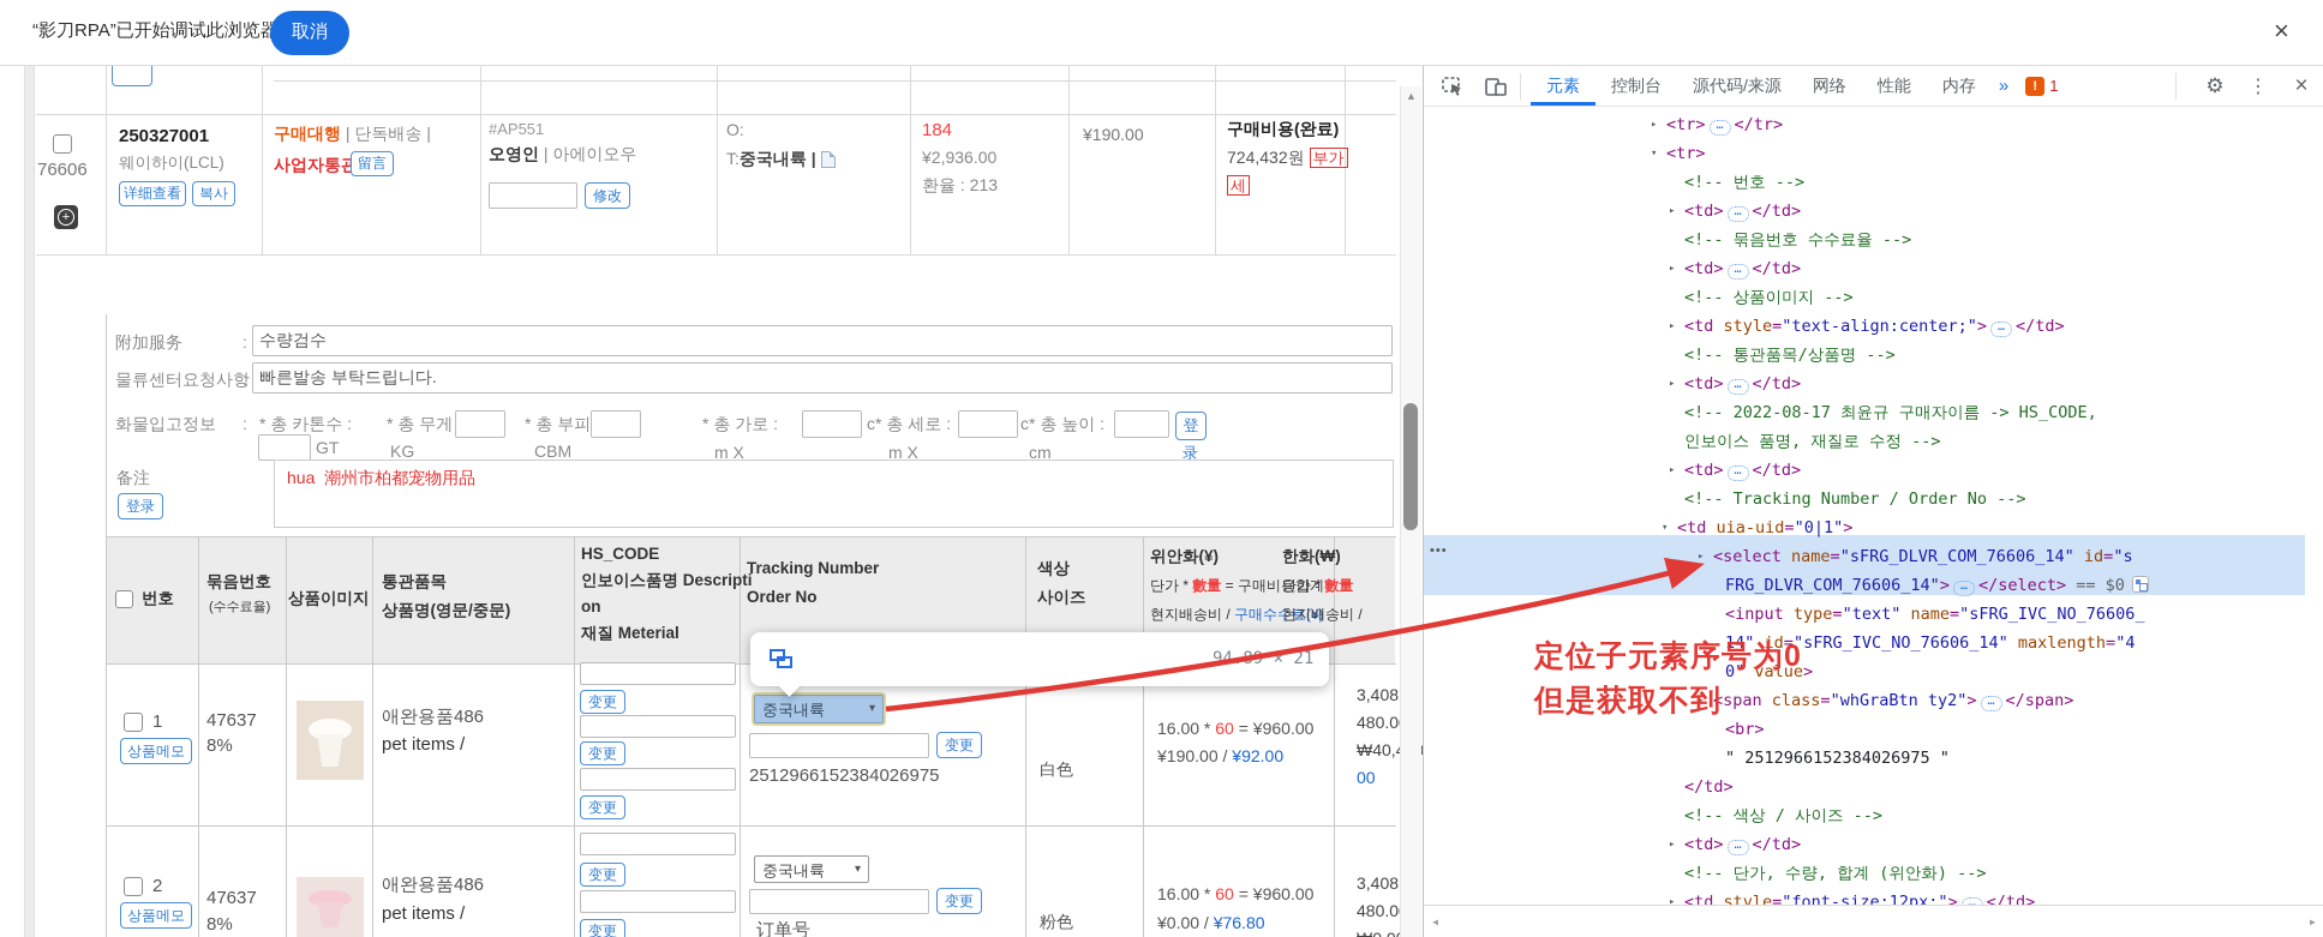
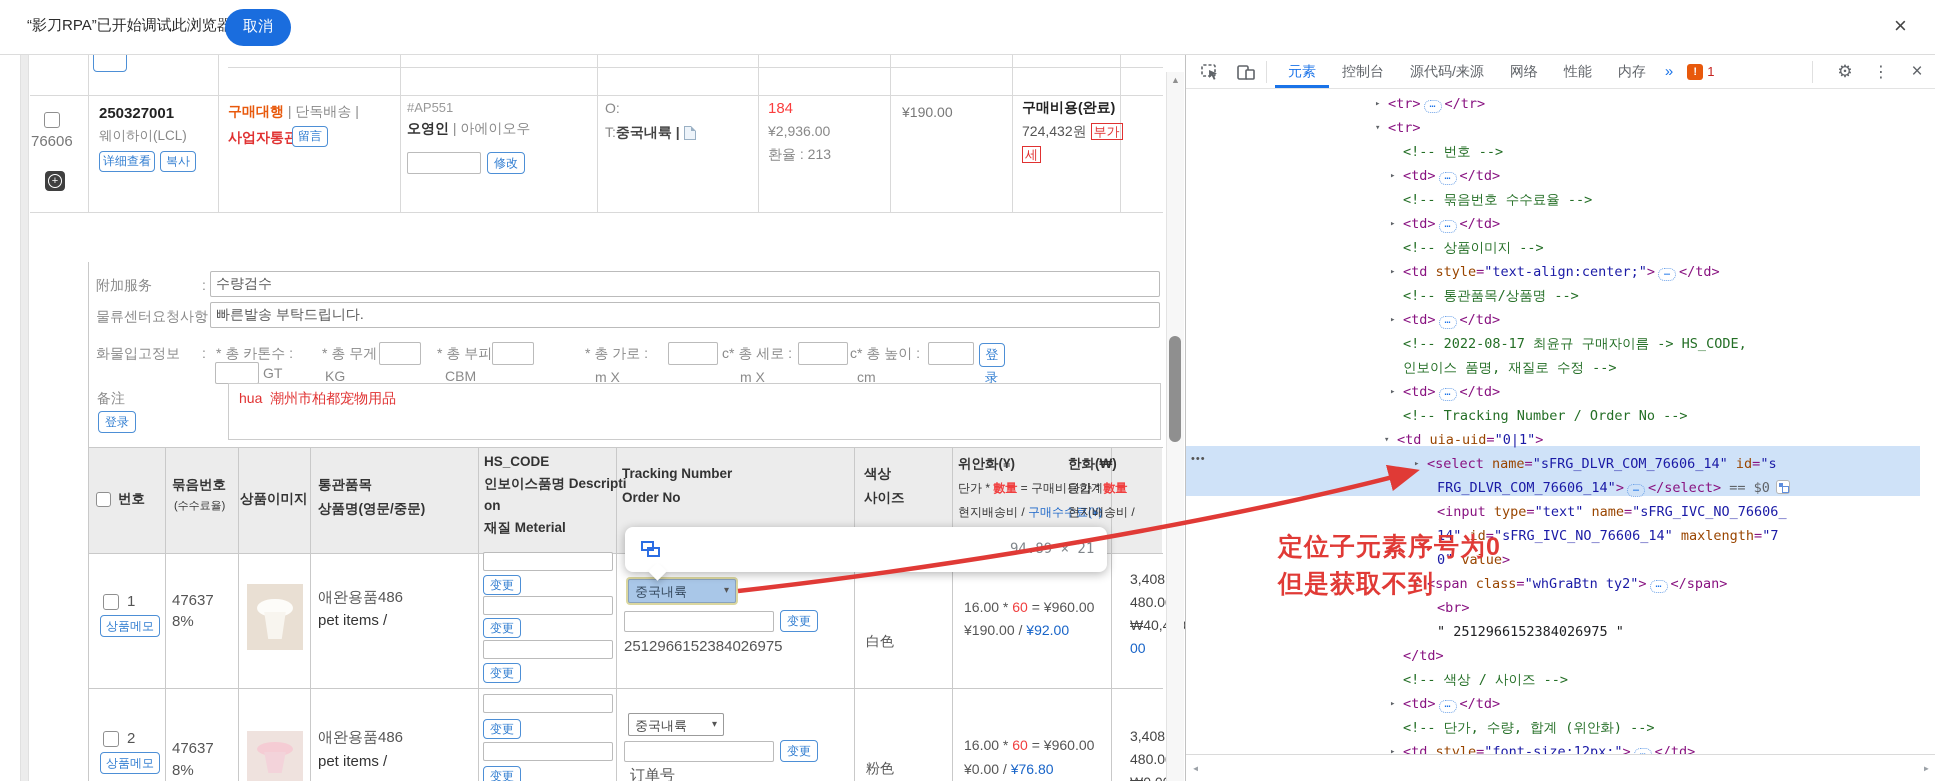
  “影刀RPA”已开始调试此浏览
  取消
  ×
  76606
  +
  250327001
  웨이하이(LCL)
  详细查看
  복사
  구매대행 | 단독배송 |
  사업자통관
  留言
  #AP551
  오영인 | 아에이오우
  修改
  O:
  T:중국내륙 |
  184
  ¥2,936.00
  환율 : 213
  ¥190.00
  구매비용(완료)
  724,432원 부가세
  附加服务
  :
  수량검수
  물류센터요청사항
  :
  빠른발송 부탁드립니다.
  화물입고정보
  :
  * 총 카톤수 :
  GT
  * 총 무게
  KG
  * 총 부피
  CBM
  * 총 가로 :
  m X
  c* 총 세로 :
  m X
  c* 총 높이 :
  cm
  登
  录
  备注
  登录
  hua 潮州市柏都宠物用品
  번호
  묶음번호
  (수수료율)
  상품이미지
  통관품목
  상품명(영문/중문)
  HS_CODE
  인보이스품명 Descripti
  on
  재질 Meterial
  Tracking Number
  Order No
  색상
  사이즈
  위안화(¥)
  단가 * 數量 = 구매비용합계
  현지배송비 / 구매수수료(¥)
  한화(₩)
  단가 * 數量
  현지배송비 /
  1
  상품메모
  47637
  8%
  애완용품486
  pet items /
  变更
  变更
  变更
  중국내륙
  ▾
  变更
  2512966152384026975
  白色
  16.00 * 60 = ¥960.00
  ¥190.00 / ¥92.00
  480.0
  00
  2
  상품메모
  47637
  8%
  애완용품486
  pet items /
  变更
  变更
  중국내륙
  ▾
  变更
  订单号
  粉色
  16.00 * 60 = ¥960.00
  ¥0.00 / ¥76.80
  480.0
  ▲
  元素
  控制台
  源代码/来源
  网络
  性能
  内存
  »
  !
  1
  ⚙
  ⋮
  ×
  •••
  ▸ <tr> … </tr>
  ▾ <tr>
  <!-- 번호 -->
  ▸ <td> … </td>
  <!-- 묶음번호 수수료율 -->
  ▸ <td> … </td>
  <!-- 상품이미지 -->
  ▸ <td style="text-align:center;"> … </td>
  <!-- 통관품목/상품명 -->
  ▸ <td> … </td>
  <!-- 2022-08-17 최윤규 구매자이름 -> HS_CODE,
  인보이스 품명, 재질로 수정 -->
  ▸ <td> … </td>
  <!-- Tracking Number / Order No -->
  ▾ <td uia-uid="0|1">
  ▸ <select name="sFRG_DLVR_COM_76606_14" id="s
  FRG_DLVR_COM_76606_14"> … </select> == $0
  <input type="text" name="sFRG_IVC_NO_76606_
- 14" id="sFRG_IVC_NO_76606_14" maxlength="4
+ 14" id="sFRG_IVC_NO_76606_14" maxlength="7
  0" value>
  ▸ <span class="whGraBtn ty2"> … </span>
  <br>
  " 2512966152384026975 "
  </td>
  <!-- 색상 / 사이즈 -->
  ▸ <td> … </td>
  <!-- 단가, 수량, 합계 (위안화) -->
  ▸ <td style="font-size:12px;"> … </td>
  ◂
  ▸
  定位子元素序号为0
  但是获取不到
